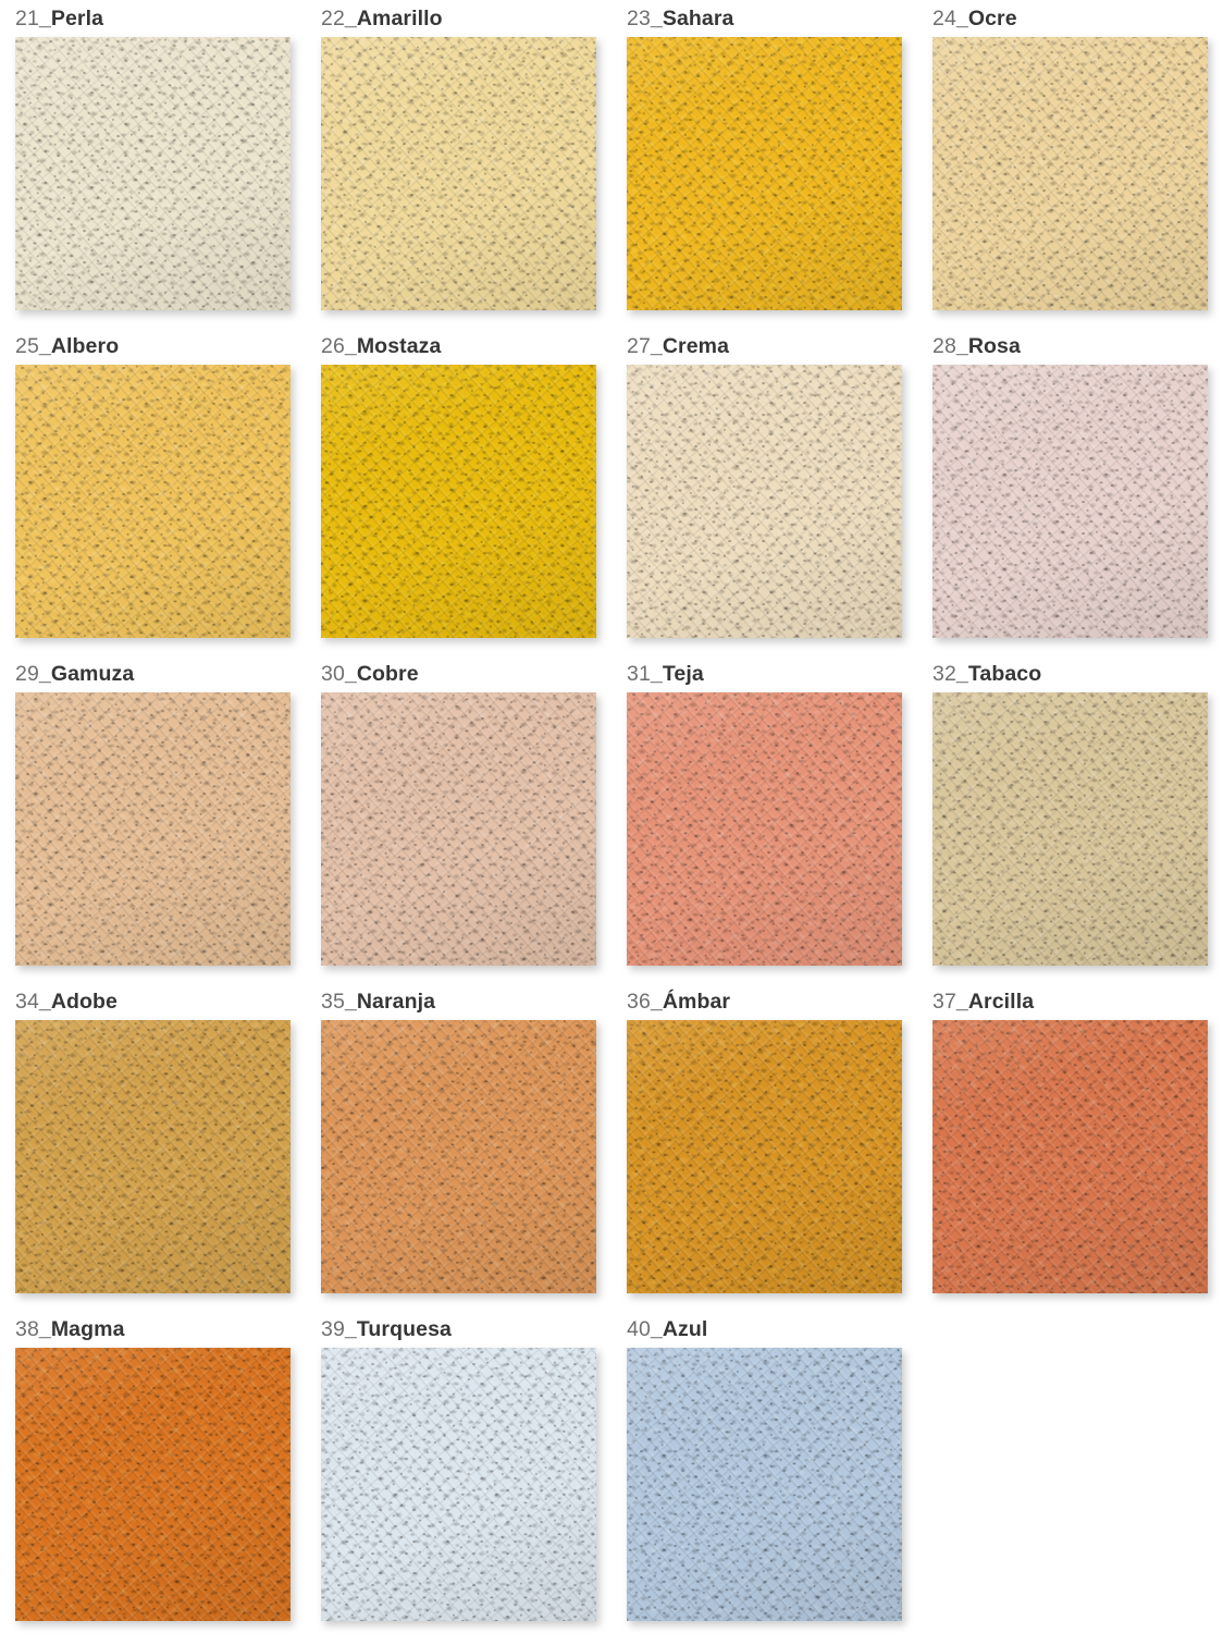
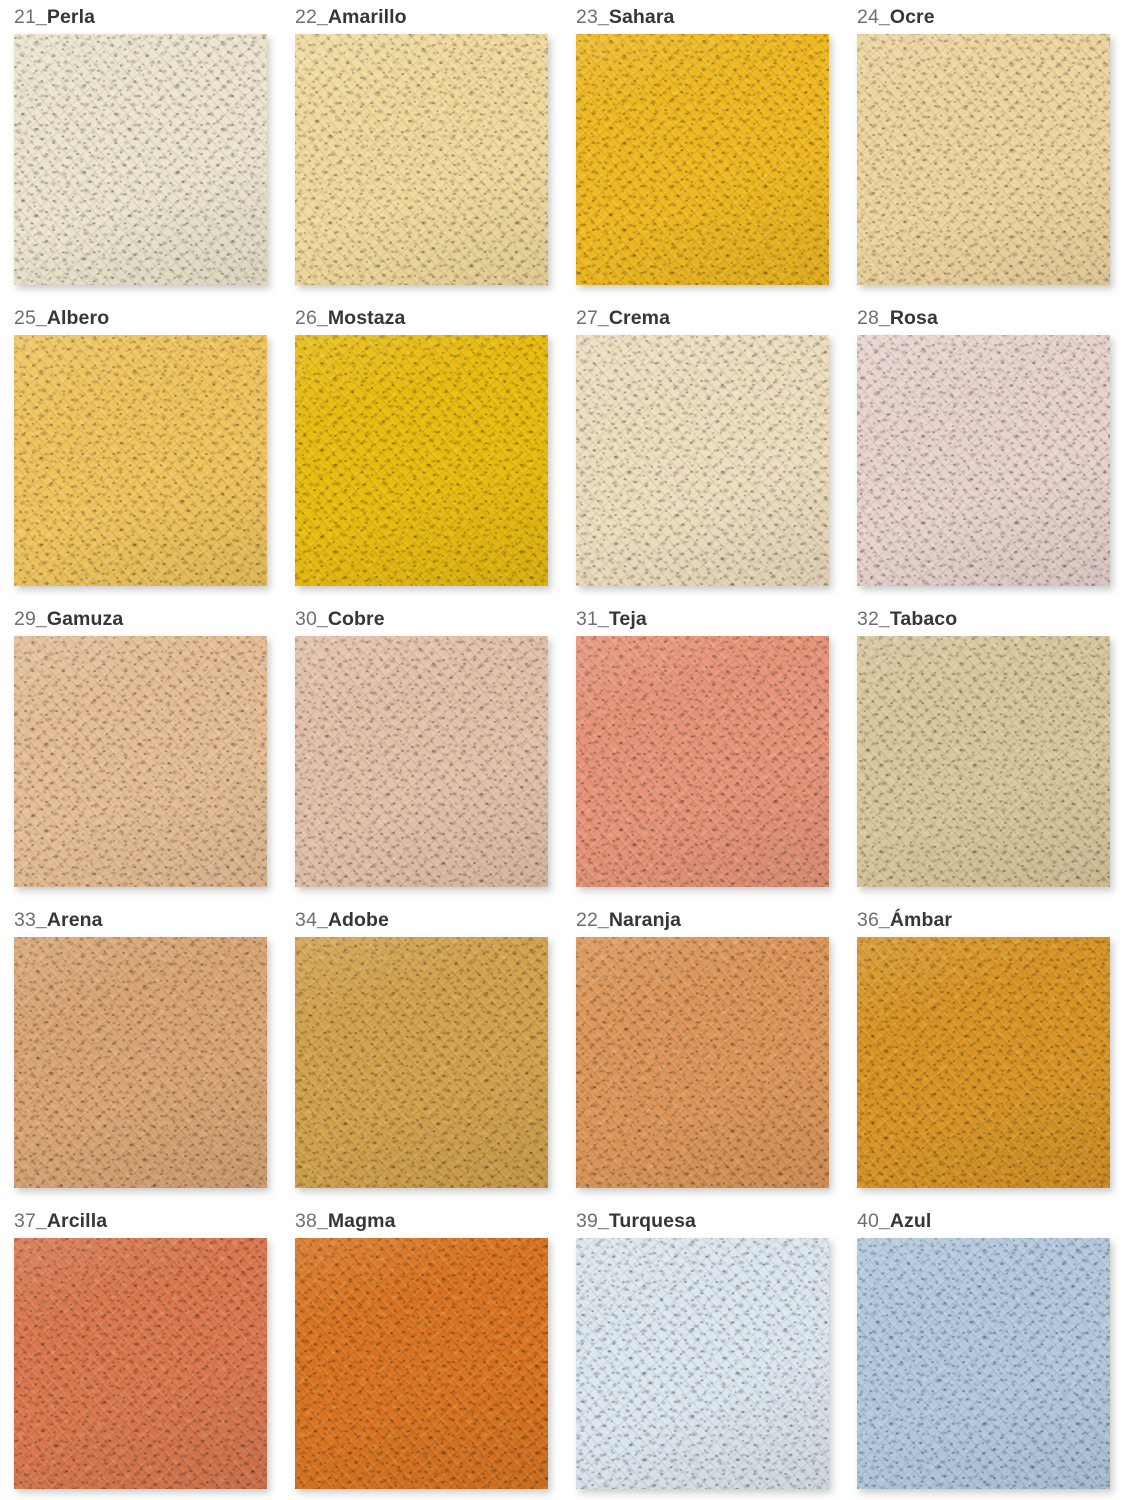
  21_Perla
  22_Amarillo
  23_Sahara
  24_Ocre
  25_Albero
  26_Mostaza
  27_Crema
  28_Rosa
  29_Gamuza
  30_Cobre
  31_Teja
  32_Tabaco
+ 33_Arena
  34_Adobe
- 35_Naranja
+ 22_Naranja
  36_Ámbar
  37_Arcilla
  38_Magma
  39_Turquesa
  40_Azul
